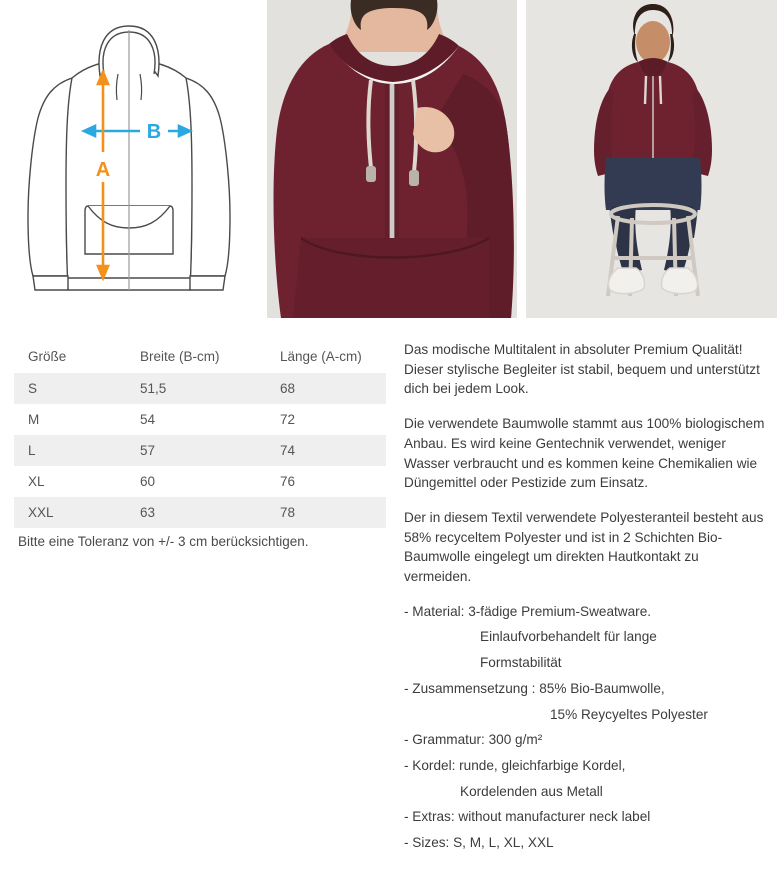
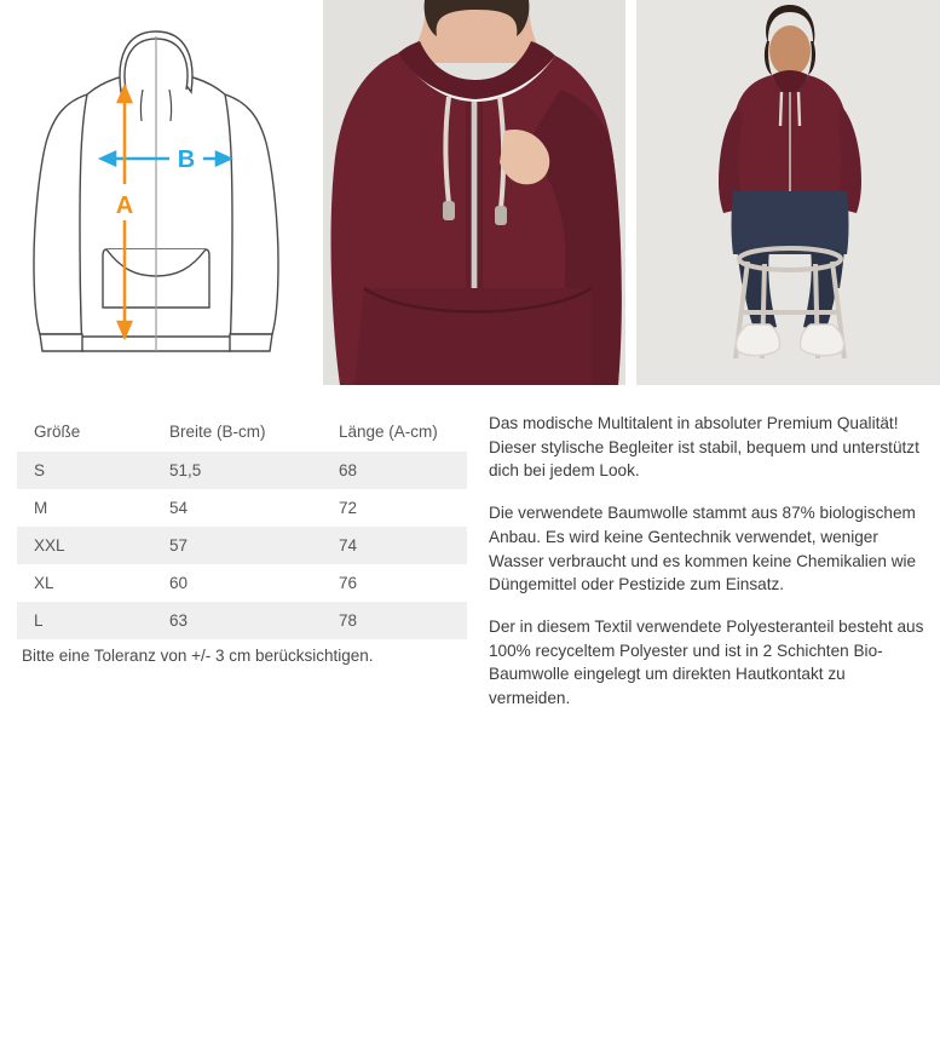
  B
  A
  Größe	Breite (B-cm)	Länge (A-cm)
  S	51,5	68
  M	54	72
- L	57	74
+ XXL	57	74
  XL	60	76
- XXL	63	78
+ L	63	78
  Bitte eine Toleranz von +/- 3 cm berücksichtigen.
  Das modische Multitalent in absoluter Premium Qualität! Dieser stylische Begleiter ist stabil, bequem und unterstützt dich bei jedem Look.
- Die verwendete Baumwolle stammt aus 100% biologischem Anbau. Es wird keine Gentechnik verwendet, weniger Wasser verbraucht und es kommen keine Chemikalien wie Düngemittel oder Pestizide zum Einsatz.
+ Die verwendete Baumwolle stammt aus 87% biologischem Anbau. Es wird keine Gentechnik verwendet, weniger Wasser verbraucht und es kommen keine Chemikalien wie Düngemittel oder Pestizide zum Einsatz.
- Der in diesem Textil verwendete Polyesteranteil besteht aus 58% recyceltem Polyester und ist in 2 Schichten Bio-Baumwolle eingelegt um direkten Hautkontakt zu vermeiden.
+ Der in diesem Textil verwendete Polyesteranteil besteht aus 100% recyceltem Polyester und ist in 2 Schichten Bio-Baumwolle eingelegt um direkten Hautkontakt zu vermeiden.
- - Material: 3-fädige Premium-Sweatware.
- Einlaufvorbehandelt für lange
- Formstabilität
- - Zusammensetzung : 85% Bio-Baumwolle,
- 15% Reycyeltes Polyester
- - Grammatur: 300 g/m²
- - Kordel: runde, gleichfarbige Kordel,
- Kordelenden aus Metall
- - Extras: without manufacturer neck label
- - Sizes: S, M, L, XL, XXL
